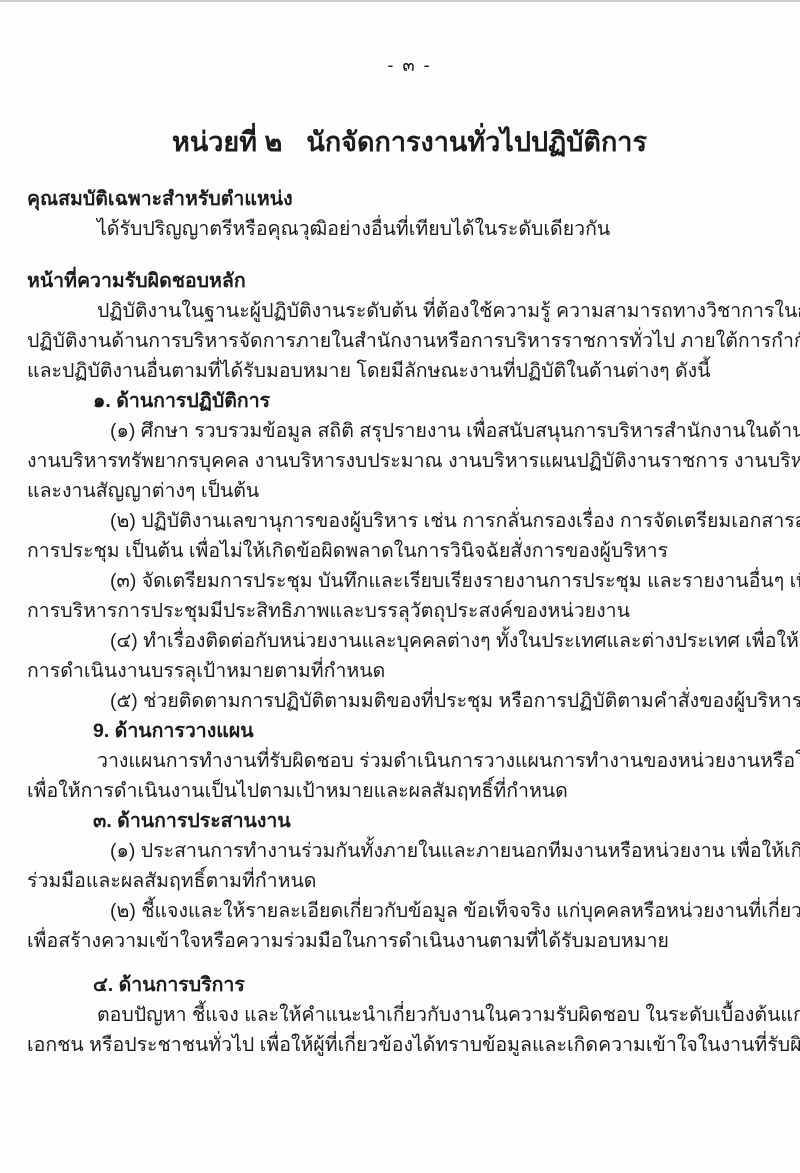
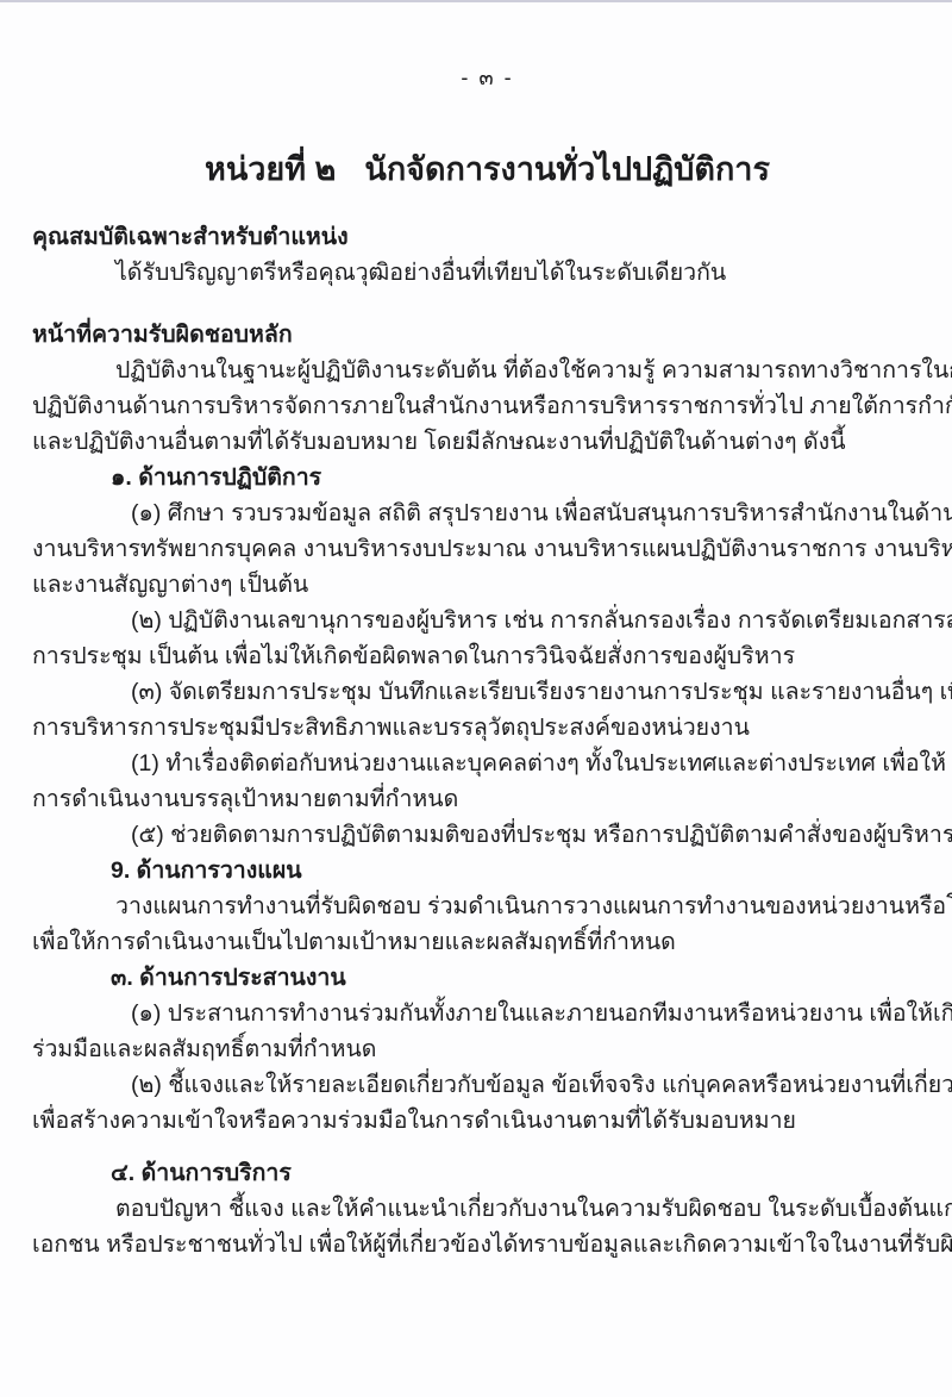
  - ๓ -
  หน่วยที่ ๒ นักจัดการงานทั่วไปปฏิบัติการ
  คุณสมบัติเฉพาะสำหรับตำแหน่ง
  ได้รับปริญญาตรีหรือคุณวุฒิอย่างอื่นที่เทียบได้ในระดับเดียวกัน
  หน้าที่ความรับผิดชอบหลัก
  ปฏิบัติงานในฐานะผู้ปฏิบัติงานระดับต้น ที่ต้องใช้ความรู้ ความสามารถทางวิชาการใน
  ปฏิบัติงานด้านการบริหารจัดการภายในสำนักงานหรือการบริหารราชการทั่วไป ภายใต้การกำ
  และปฏิบัติงานอื่นตามที่ได้รับมอบหมาย โดยมีลักษณะงานที่ปฏิบัติในด้านต่างๆ ดังนี้
  ๑. ด้านการปฏิบัติการ
  (๑) ศึกษา รวบรวมข้อมูล สถิติ สรุปรายงาน เพื่อสนับสนุนการบริหารสำนักงานในด้าน
  งานบริหารทรัพยากรบุคคล งานบริหารงบประมาณ งานบริหารแผนปฏิบัติงานราชการ งานบริห
  และงานสัญญาต่างๆ เป็นต้น
  (๒) ปฏิบัติงานเลขานุการของผู้บริหาร เช่น การกลั่นกรองเรื่อง การจัดเตรียมเอกสาร
  การประชุม เป็นต้น เพื่อไม่ให้เกิดข้อผิดพลาดในการวินิจฉัยสั่งการของผู้บริหาร
  (๓) จัดเตรียมการประชุม บันทึกและเรียบเรียงรายงานการประชุม และรายงานอื่นๆ เ
  การบริหารการประชุมมีประสิทธิภาพและบรรลุวัตถุประสงค์ของหน่วยงาน
- (๔) ทำเรื่องติดต่อกับหน่วยงานและบุคคลต่างๆ ทั้งในประเทศและต่างประเทศ เพื่อให้
+ (1) ทำเรื่องติดต่อกับหน่วยงานและบุคคลต่างๆ ทั้งในประเทศและต่างประเทศ เพื่อให้
  การดำเนินงานบรรลุเป้าหมายตามที่กำหนด
  (๕) ช่วยติดตามการปฏิบัติตามมติของที่ประชุม หรือการปฏิบัติตามคำสั่งของผู้บริหาร
  9. ด้านการวางแผน
  วางแผนการทำงานที่รับผิดชอบ ร่วมดำเนินการวางแผนการทำงานของหน่วยงานหรือ
  เพื่อให้การดำเนินงานเป็นไปตามเป้าหมายและผลสัมฤทธิ์ที่กำหนด
  ๓. ด้านการประสานงาน
  (๑) ประสานการทำงานร่วมกันทั้งภายในและภายนอกทีมงานหรือหน่วยงาน เพื่อให้เกิ
  ร่วมมือและผลสัมฤทธิ์ตามที่กำหนด
  (๒) ชี้แจงและให้รายละเอียดเกี่ยวกับข้อมูล ข้อเท็จจริง แก่บุคคลหรือหน่วยงานที่เกี่ยว
  เพื่อสร้างความเข้าใจหรือความร่วมมือในการดำเนินงานตามที่ได้รับมอบหมาย
  ๔. ด้านการบริการ
  ตอบปัญหา ชี้แจง และให้คำแนะนำเกี่ยวกับงานในความรับผิดชอบ ในระดับเบื้องต้นแก่
  เอกชน หรือประชาชนทั่วไป เพื่อให้ผู้ที่เกี่ยวข้องได้ทราบข้อมูลและเกิดความเข้าใจในงานที่รับผิ
